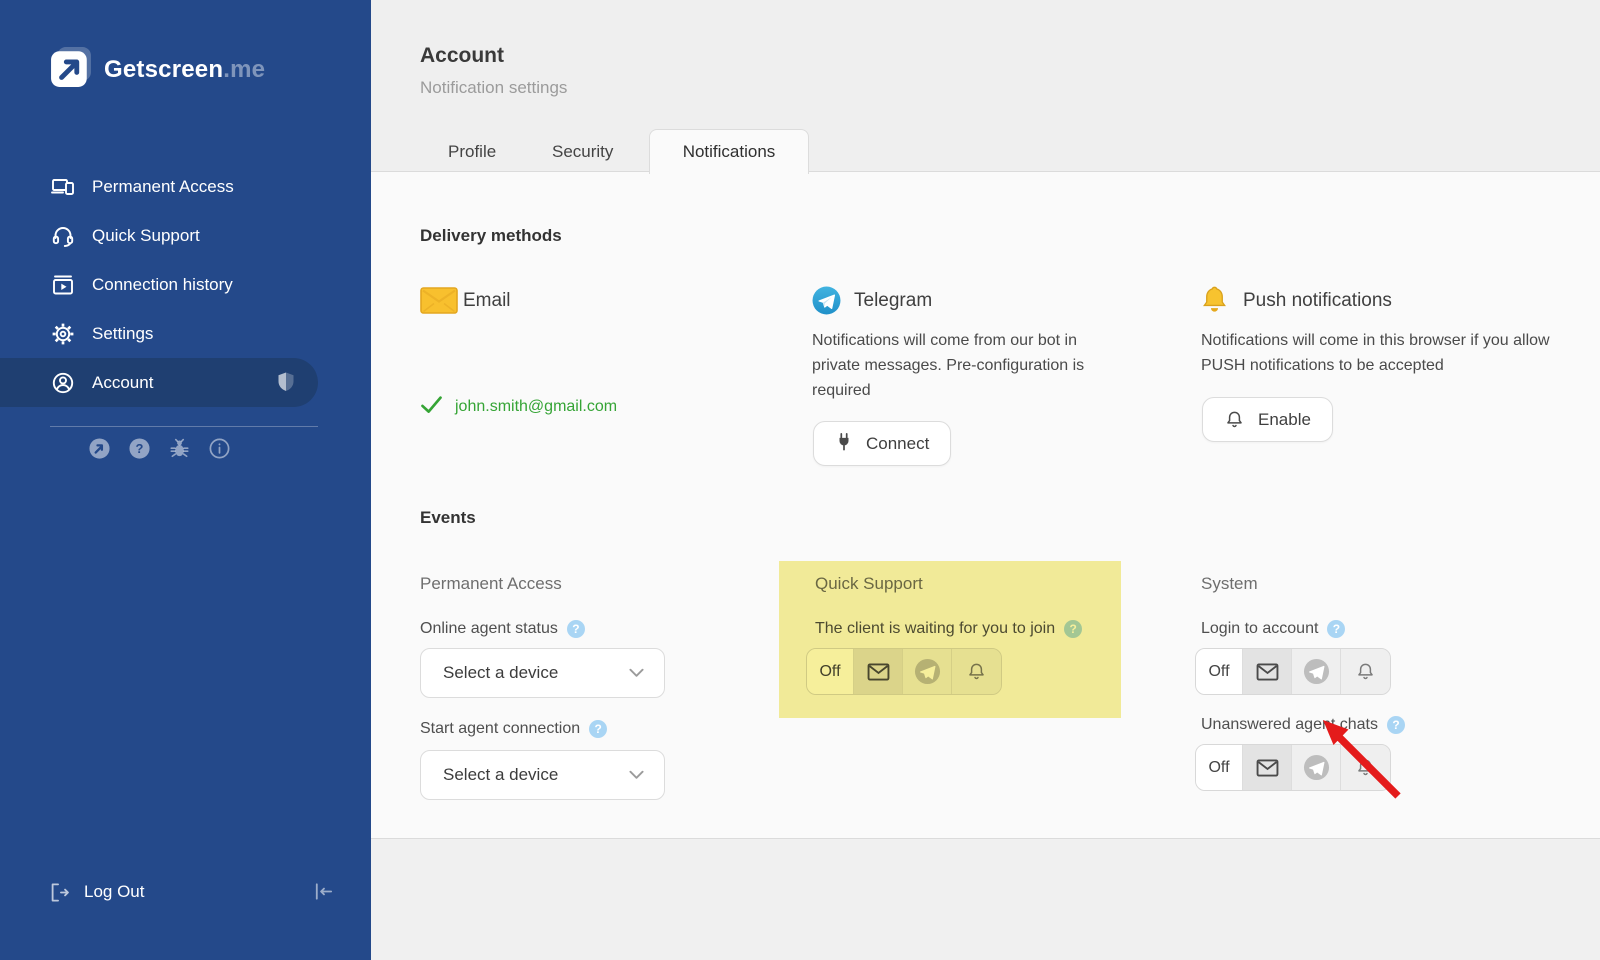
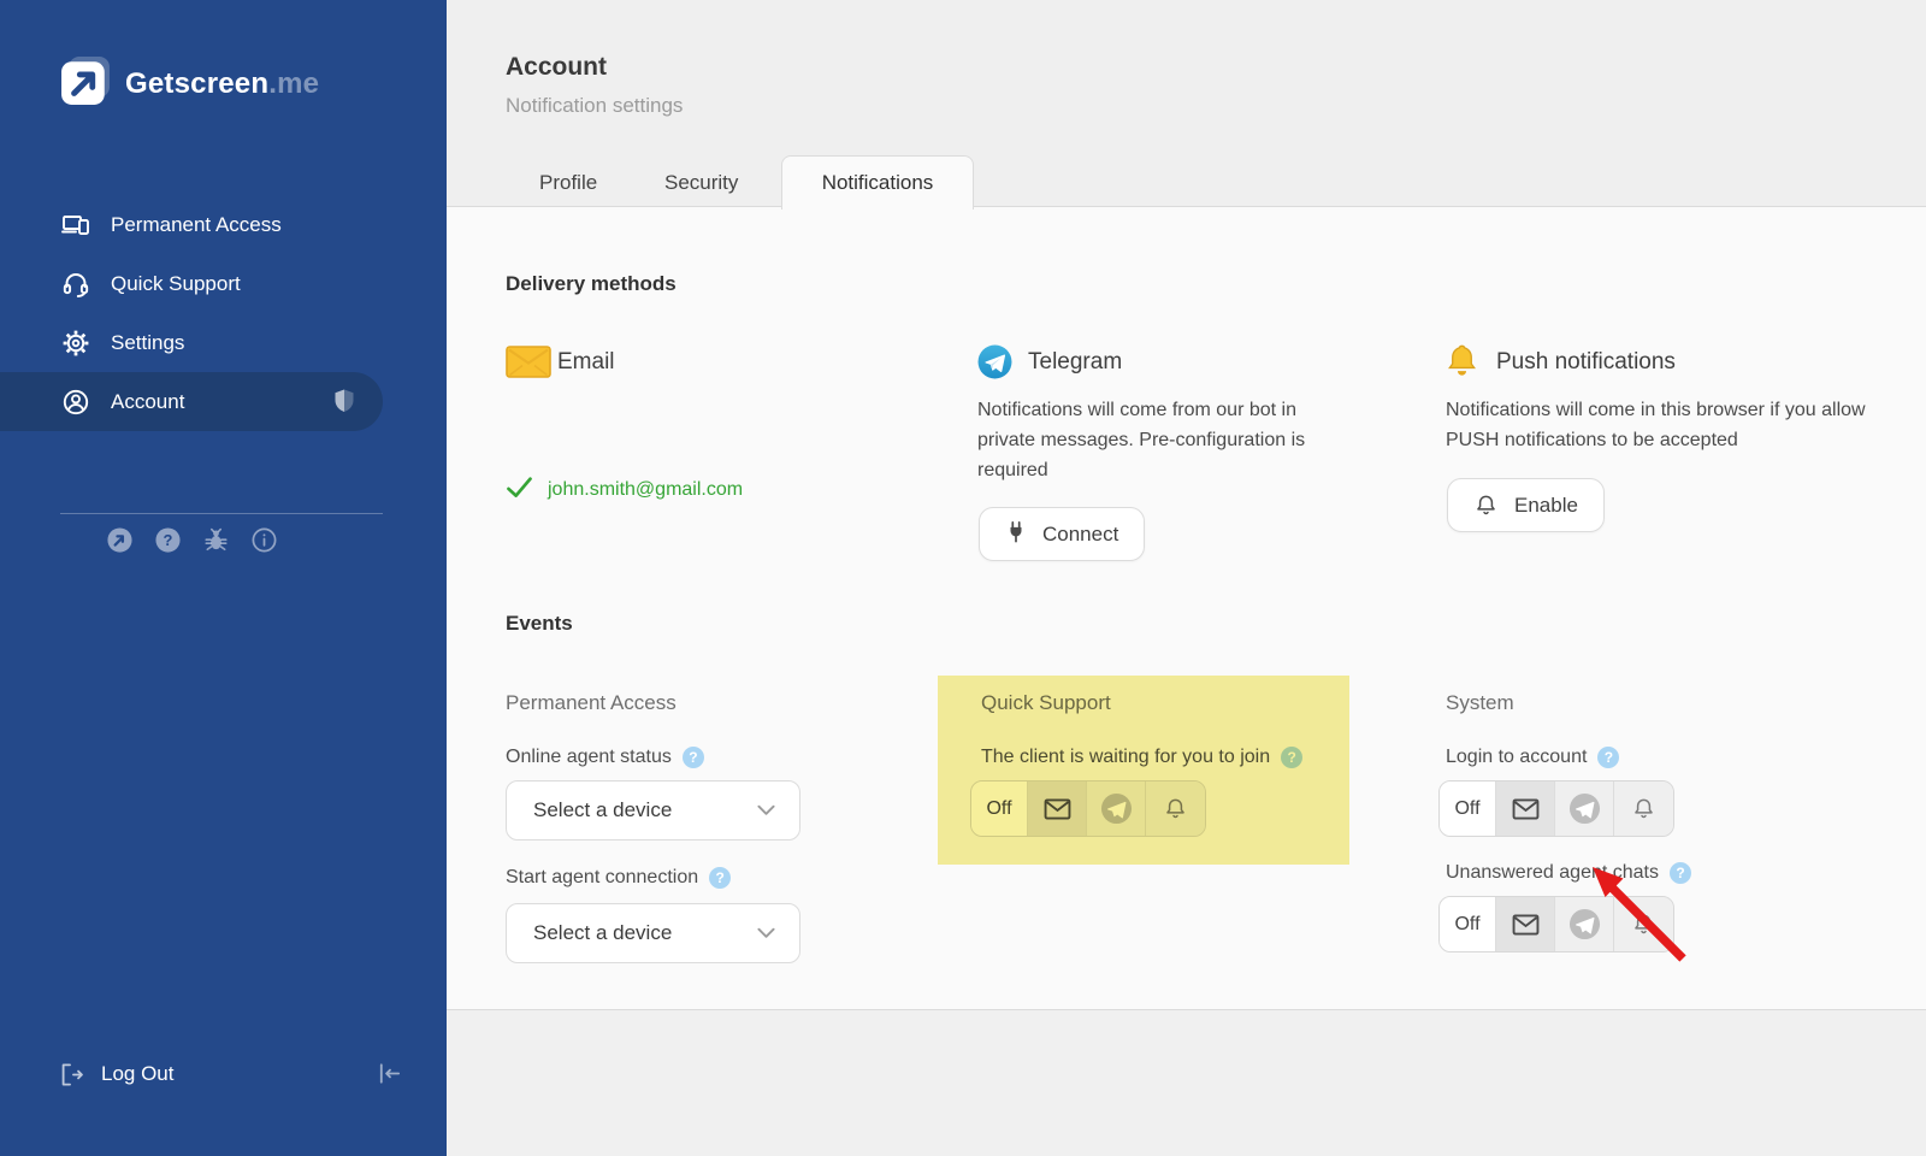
  Getscreen.me
  Permanent Access
  Quick Support
- Connection history
  Settings
  Account
  ?
  Log Out
  Account
  Notification settings
  Profile
  Security
  Notifications
  Delivery methods
  Email
  john.smith@gmail.com
  Telegram
  Notifications will come from our bot in private messages. Pre-configuration is required
  Connect
  Push notifications
  Notifications will come in this browser if you allow PUSH notifications to be accepted
  Enable
  Events
  Permanent Access
  Online agent status
  ?
  Select a device
  Start agent connection
  ?
  Select a device
  System
  Login to account
  ?
  Off
  Unanswered age chats
  ?
  Off
